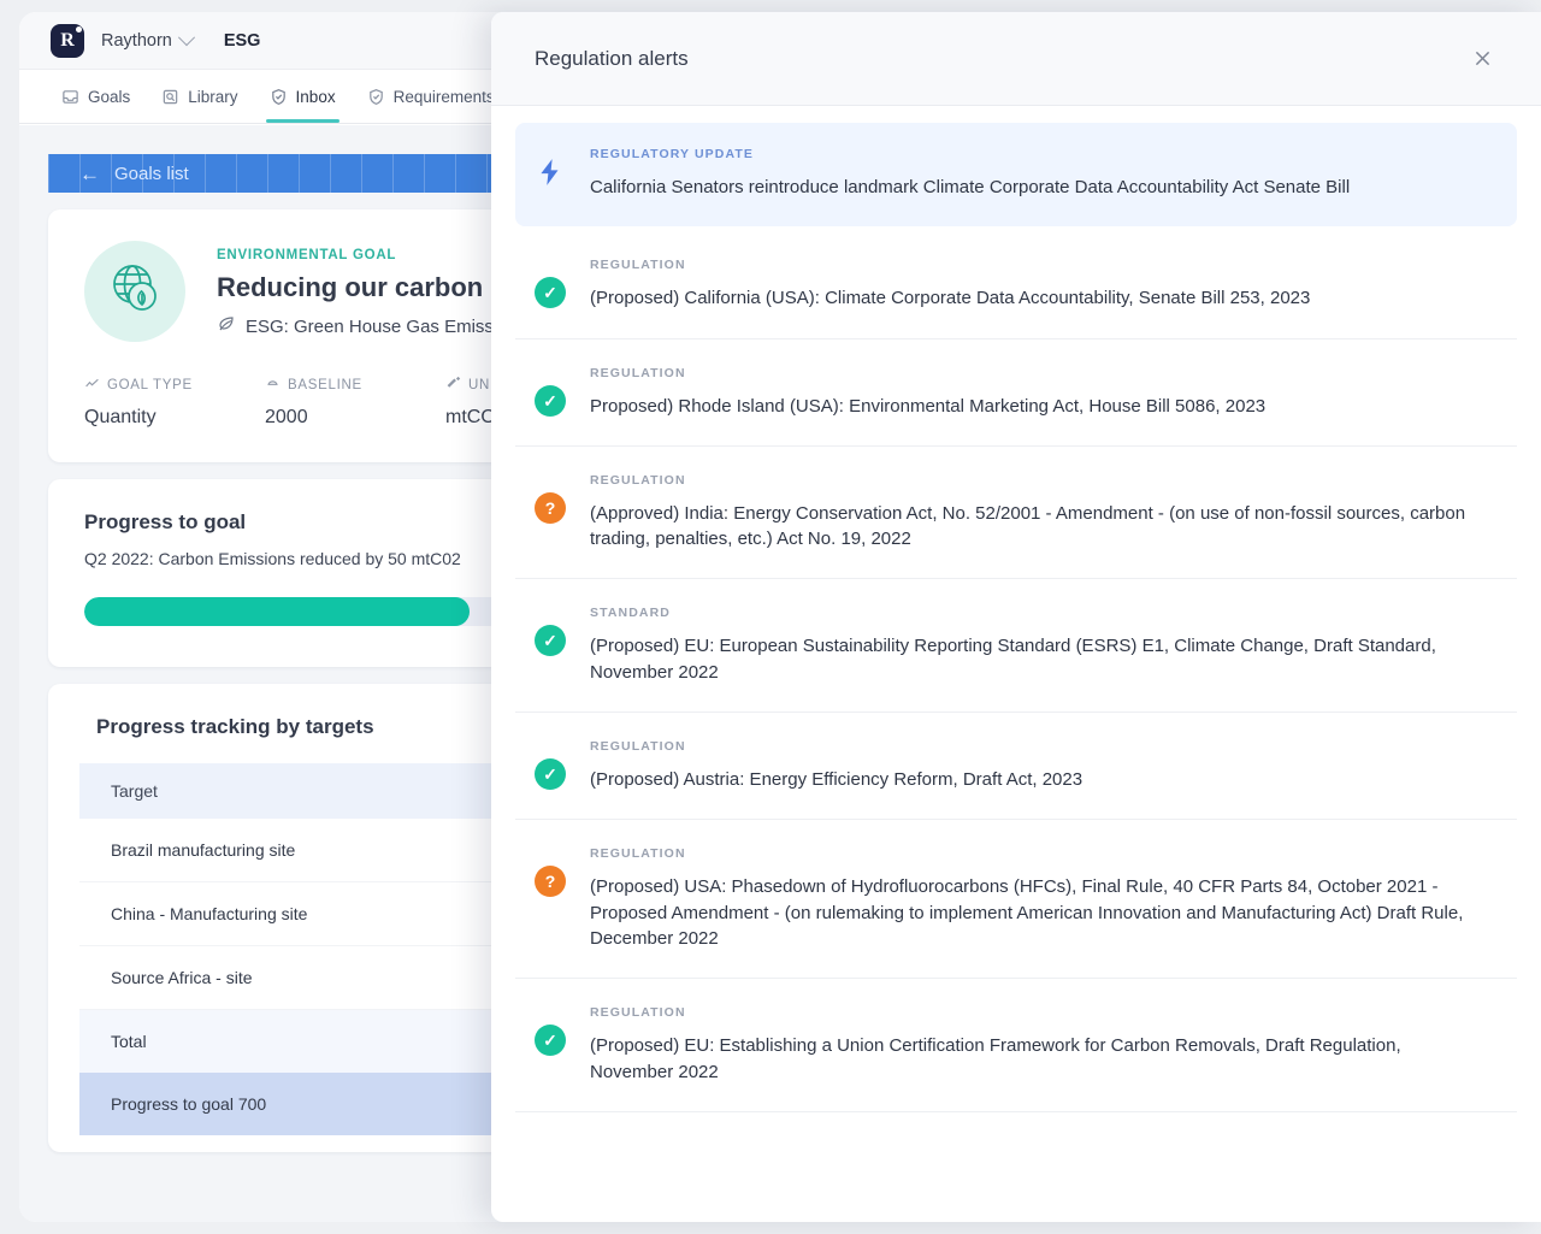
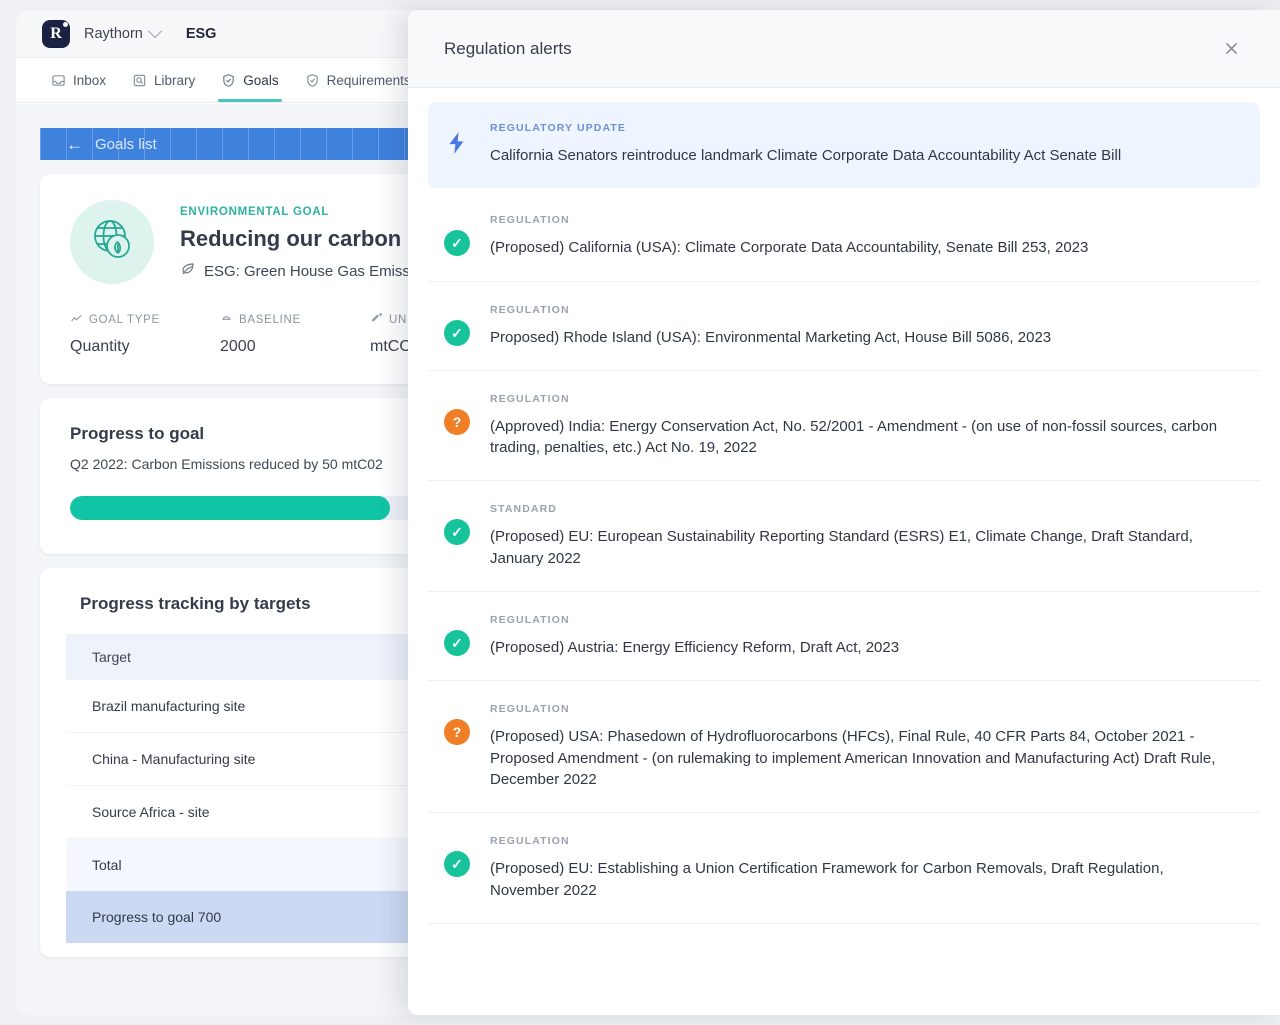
  R
  Raythorn
  ESG
- Goals
+ Inbox
  Library
- Inbox
+ Goals
  Requirement
  ←
  Goals list
  ENVIRONMENTAL GOAL
  Reducing our carbon
  ESG: Green House Gas Emiss
  GOAL TYPE
  Quantity
  BASELINE
  2000
  mtCO
  Progress to goal
  Q2 2022: Carbon Emissions reduced by 50 mtC02
  Progress tracking by targets
  Brazil manufacturing site
  China - Manufacturing site
  Source Africa - site
  Progress to goal 700
  Regulation alerts
  REGULATORY UPDATE
  California Senators reintroduce landmark Climate Corporate Data Accountability Act Senate Bill
  ✓
  REGULATION
  (Proposed) California (USA): Climate Corporate Data Accountability, Senate Bill 253, 2023
  ✓
  REGULATION
  Proposed) Rhode Island (USA): Environmental Marketing Act, House Bill 5086, 2023
  ?
  REGULATION
  (Approved) India: Energy Conservation Act, No. 52/2001 - Amendment - (on use of non-fossil sources, carbon trading, penalties, etc.) Act No. 19, 2022
  ✓
  STANDARD
- (Proposed) EU: European Sustainability Reporting Standard (ESRS) E1, Climate Change, Draft Standard, November 2022
+ (Proposed) EU: European Sustainability Reporting Standard (ESRS) E1, Climate Change, Draft Standard, January 2022
  ✓
  REGULATION
  (Proposed) Austria: Energy Efficiency Reform, Draft Act, 2023
  ?
  REGULATION
  (Proposed) USA: Phasedown of Hydrofluorocarbons (HFCs), Final Rule, 40 CFR Parts 84, October 2021 - Proposed Amendment - (on rulemaking to implement American Innovation and Manufacturing Act) Draft Rule, December 2022
  ✓
  REGULATION
  (Proposed) EU: Establishing a Union Certification Framework for Carbon Removals, Draft Regulation, November 2022
